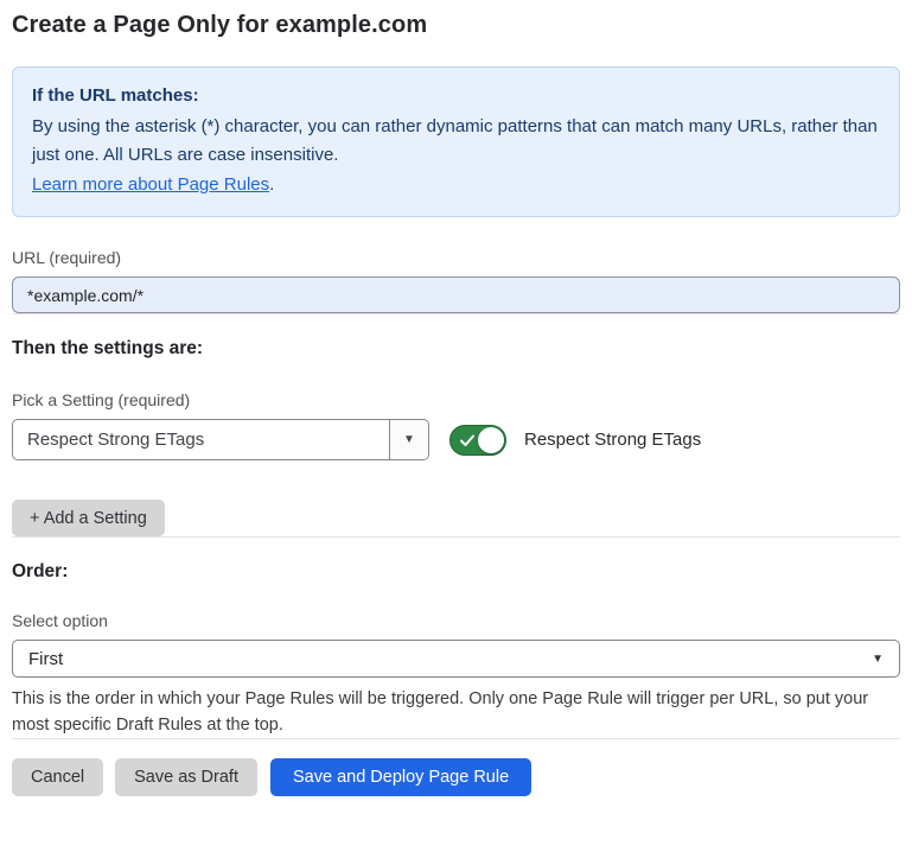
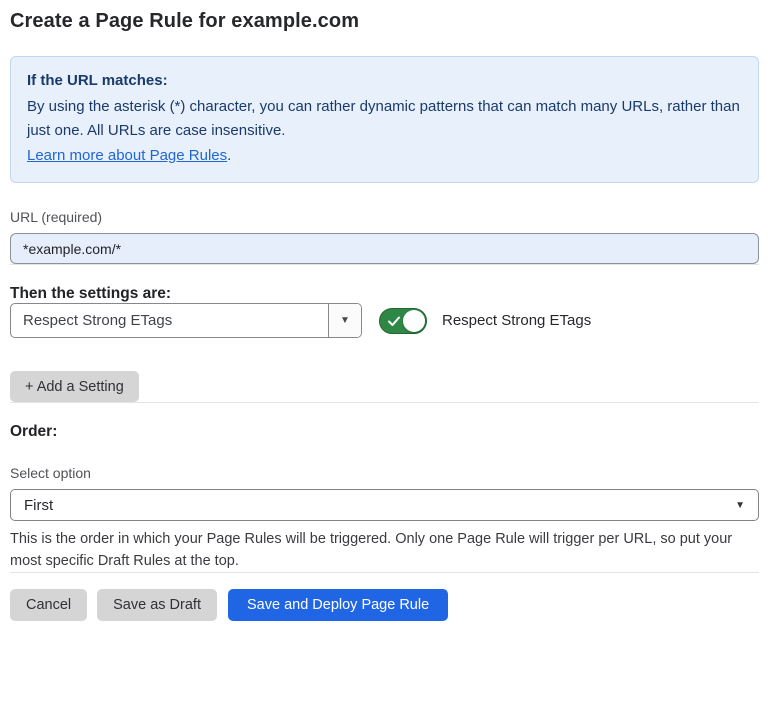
- Create a Page Only for example.com
+ Create a Page Rule for example.com
  If the URL matches:
  By using the asterisk (*) character, you can rather dynamic patterns that can match many URLs, rather than just one. All URLs are case insensitive.
  Learn more about Page Rules.
  URL (required)
  *example.com/*
  Then the settings are:
- Pick a Setting (required)
  Respect Strong ETags
  ▼
  Respect Strong ETags
  + Add a Setting
  Order:
  Select option
  First
  ▼
  This is the order in which your Page Rules will be triggered. Only one Page Rule will trigger per URL, so put your most specific Draft Rules at the top.
  Cancel
  Save as Draft
  Save and Deploy Page Rule
